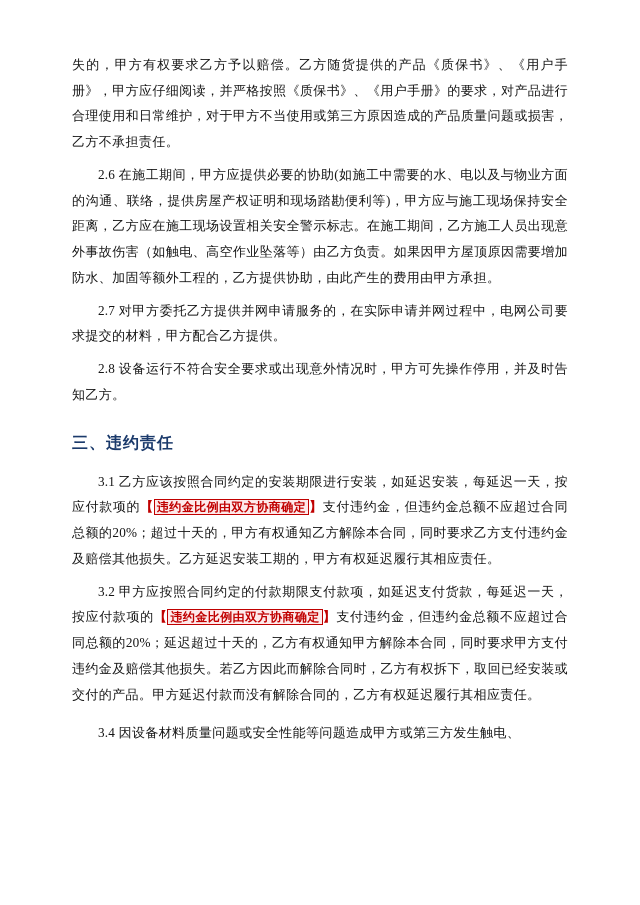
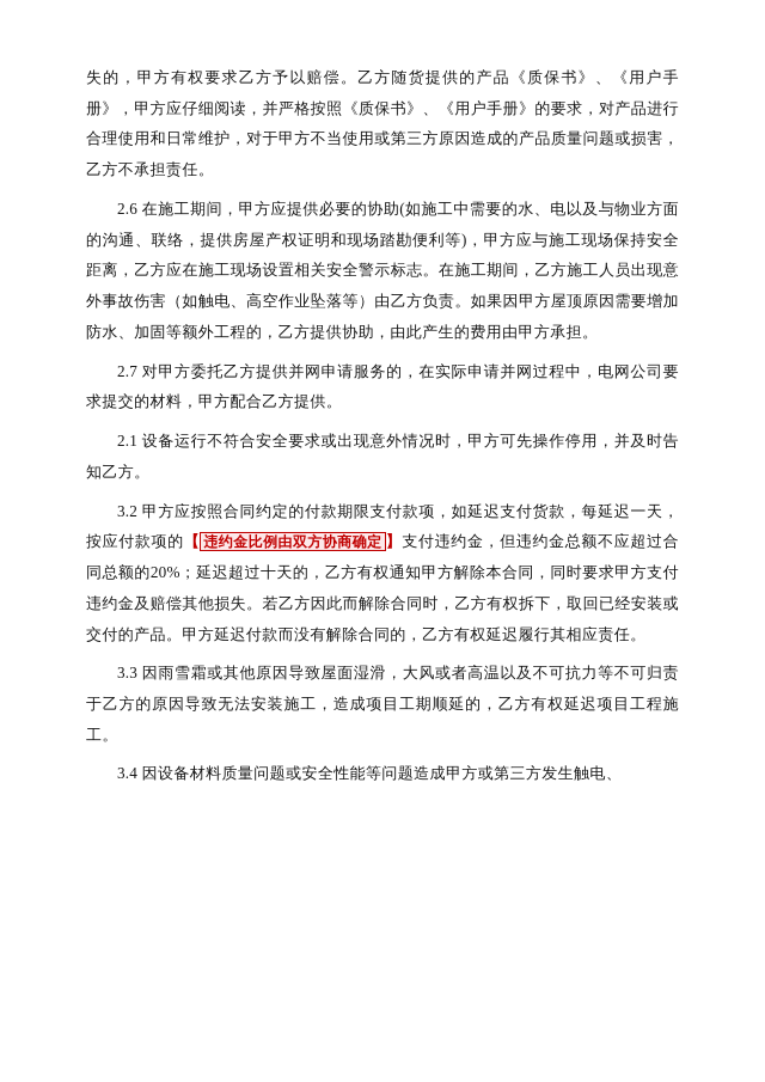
  失的，甲方有权要求乙方予以赔偿。乙方随货提供的产品《质保书》、《用户手册》，甲方应仔细阅读，并严格按照《质保书》、《用户手册》的要求，对产品进行合理使用和日常维护，对于甲方不当使用或第三方原因造成的产品质量问题或损害，乙方不承担责任。
  2.6 在施工期间，甲方应提供必要的协助(如施工中需要的水、电以及与物业方面的沟通、联络，提供房屋产权证明和现场踏勘便利等)，甲方应与施工现场保持安全距离，乙方应在施工现场设置相关安全警示标志。在施工期间，乙方施工人员出现意外事故伤害（如触电、高空作业坠落等）由乙方负责。如果因甲方屋顶原因需要增加防水、加固等额外工程的，乙方提供协助，由此产生的费用由甲方承担。
  2.7 对甲方委托乙方提供并网申请服务的，在实际申请并网过程中，电网公司要求提交的材料，甲方配合乙方提供。
- 2.8 设备运行不符合安全要求或出现意外情况时，甲方可先操作停用，并及时告知乙方。
+ 2.1 设备运行不符合安全要求或出现意外情况时，甲方可先操作停用，并及时告知乙方。
- 三、违约责任
- 3.1 乙方应该按照合同约定的安装期限进行安装，如延迟安装，每延迟一天，按应付款项的【 违约金比例由双方协商确定 】支付违约金，但违约金总额不应超过合同总额的20%；超过十天的，甲方有权通知乙方解除本合同，同时要求乙方支付违约金及赔偿其他损失。乙方延迟安装工期的，甲方有权延迟履行其相应责任。
  3.2 甲方应按照合同约定的付款期限支付款项，如延迟支付货款，每延迟一天，按应付款项的【 违约金比例由双方协商确定 】支付违约金，但违约金总额不应超过合同总额的20%；延迟超过十天的，乙方有权通知甲方解除本合同，同时要求甲方支付违约金及赔偿其他损失。若乙方因此而解除合同时，乙方有权拆下，取回已经安装或交付的产品。甲方延迟付款而没有解除合同的，乙方有权延迟履行其相应责任。
+ 3.3 因雨雪霜或其他原因导致屋面湿滑，大风或者高温以及不可抗力等不可归责于乙方的原因导致无法安装施工，造成项目工期顺延的，乙方有权延迟项目工程施工。
  3.4 因设备材料质量问题或安全性能等问题造成甲方或第三方发生触电、
